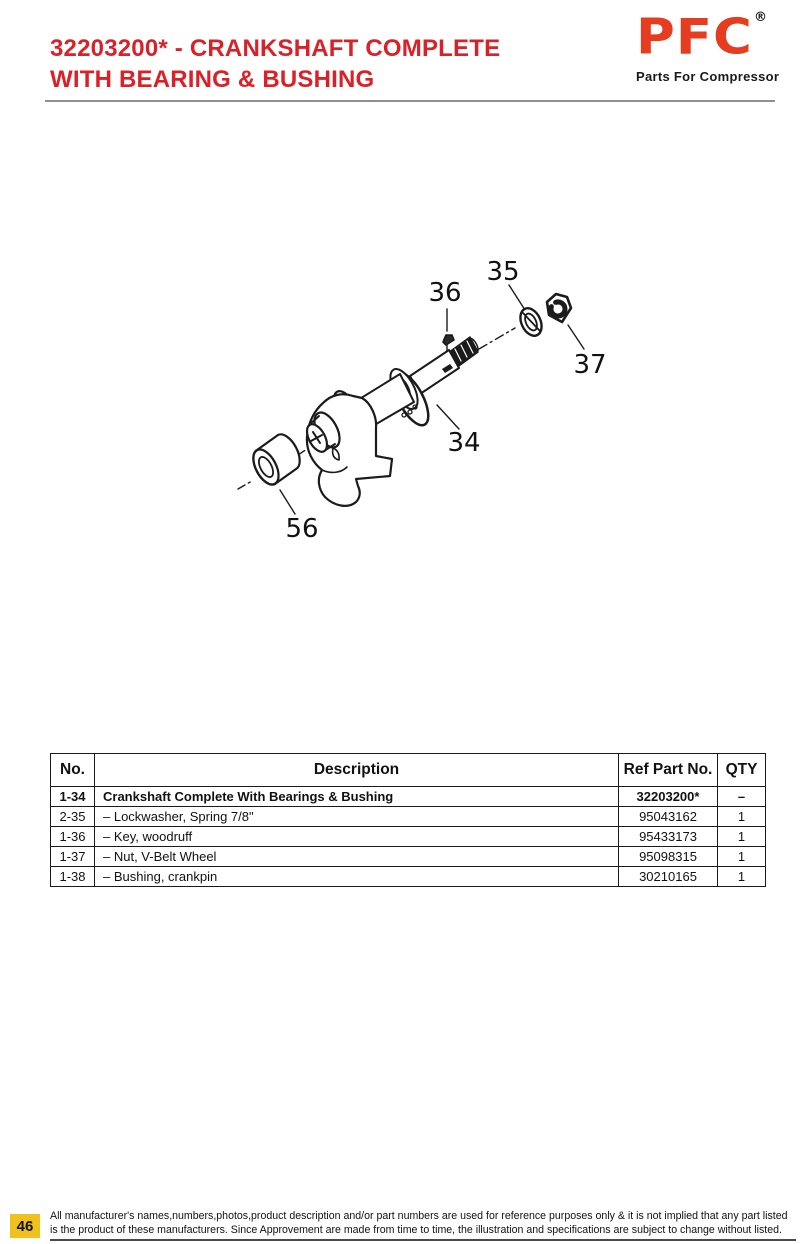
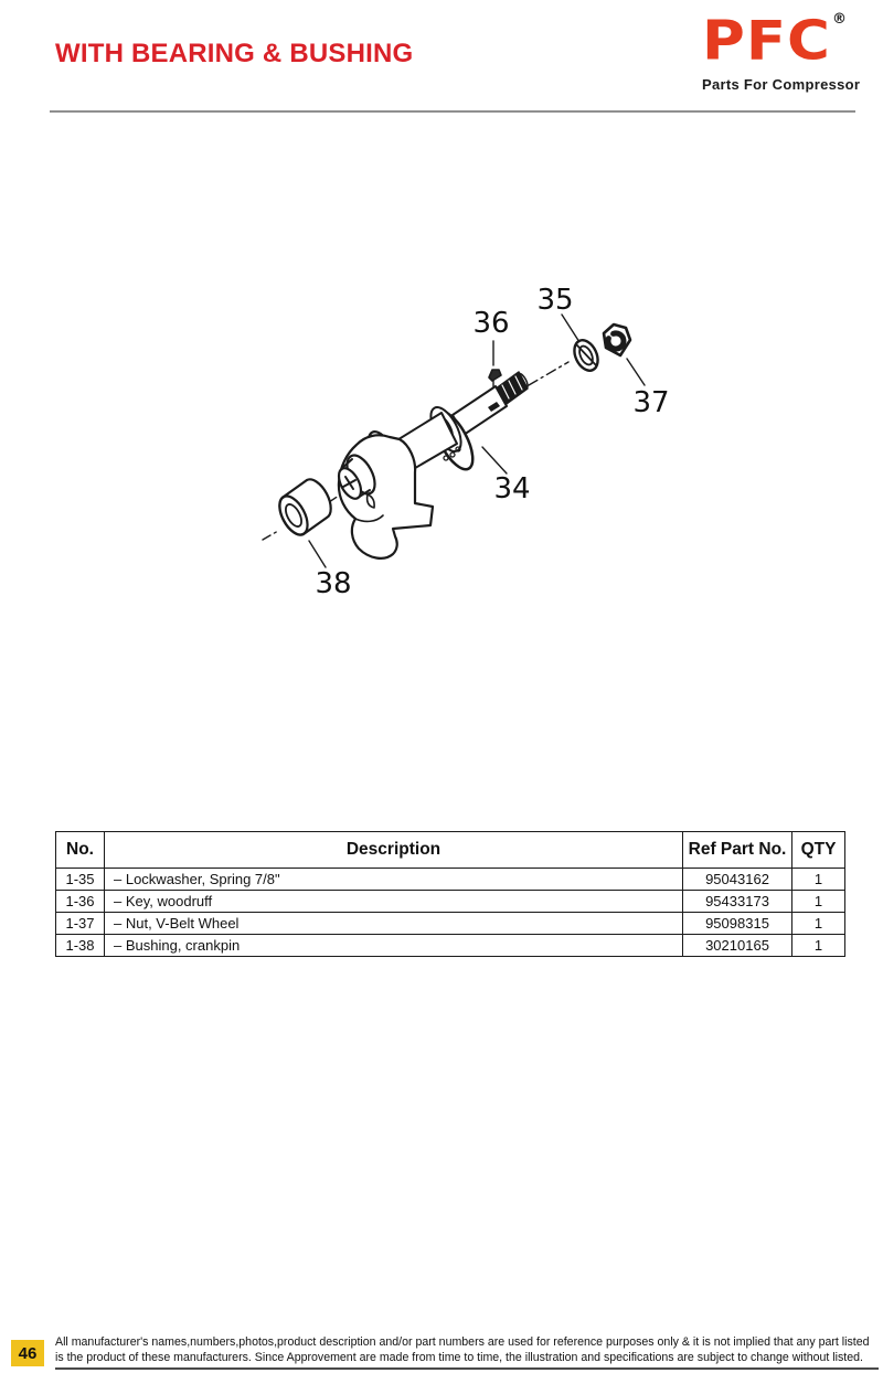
- 32203200* - CRANKSHAFT COMPLETE
  WITH BEARING & BUSHING
  PFC
  ®
  Parts For Compressor
  36
  35
  37
  34
- 56
+ 38
  No.	Description	Ref Part No.	QTY
- 1-34	Crankshaft Complete With Bearings & Bushing	32203200*	–
- 2-35	– Lockwasher, Spring 7/8"	95043162	1
+ 1-35	– Lockwasher, Spring 7/8"	95043162	1
  1-36	– Key, woodruff	95433173	1
  1-37	– Nut, V-Belt Wheel	95098315	1
  1-38	– Bushing, crankpin	30210165	1
  46
  All manufacturer's names,numbers,photos,product description and/or part numbers are used for reference purposes only & it is not implied that any part listed
  is the product of these manufacturers. Since Approvement are made from time to time, the illustration and specifications are subject to change without listed.
